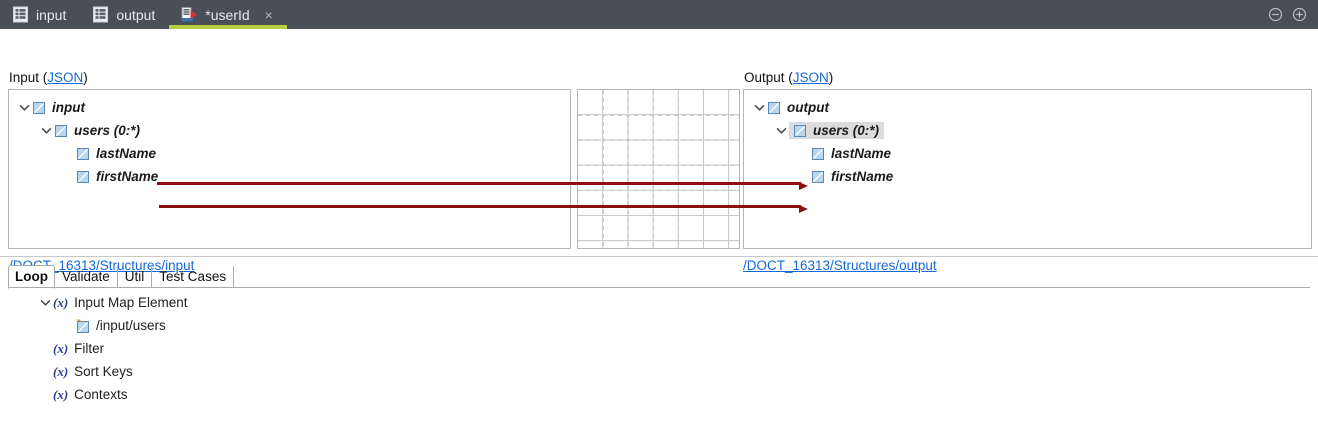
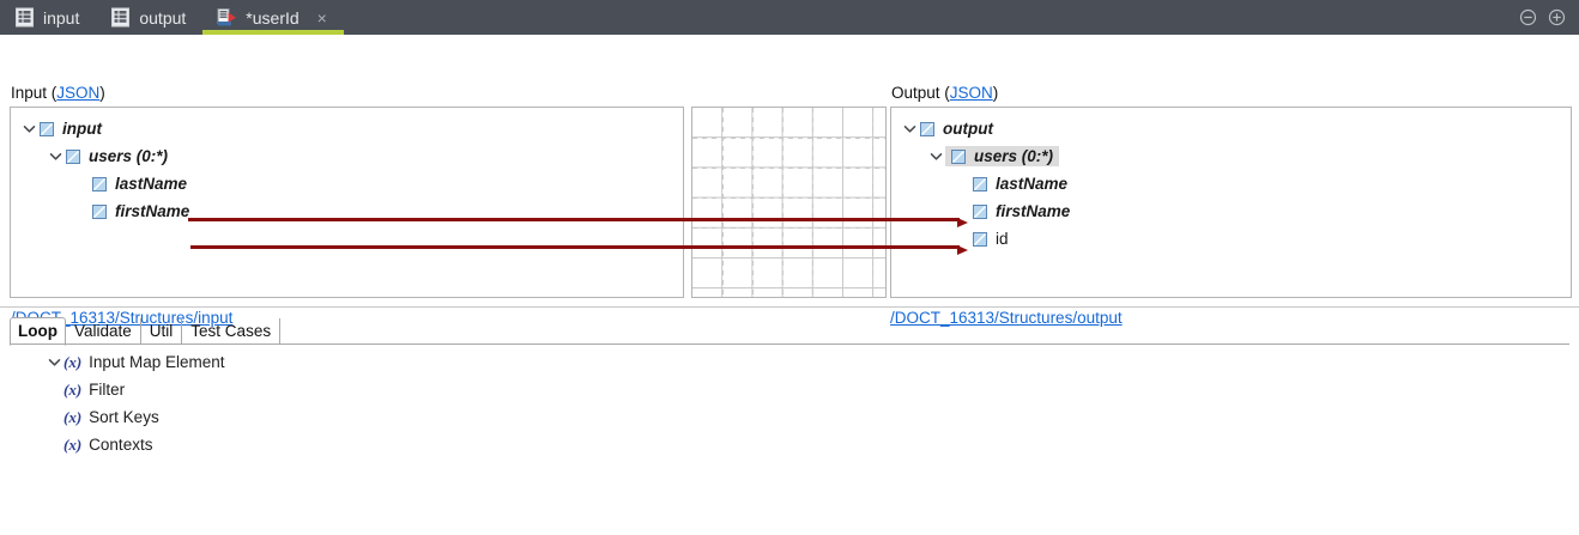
  input
  output
  *userId
  ×
  Input (JSON)
  Output (JSON)
  input
  users (0:*)
  lastName
  firstName
  output
  users (0:*)
  lastName
  firstName
+ id
  _16313/Structures/input
  /DOCT_16313/Structures/output
  Loop
  Validate
  Util
  Test Cases
  (x)
  Input Map Element
- /input/users
  (x)
  Filter
  (x)
  Sort Keys
  (x)
  Contexts
